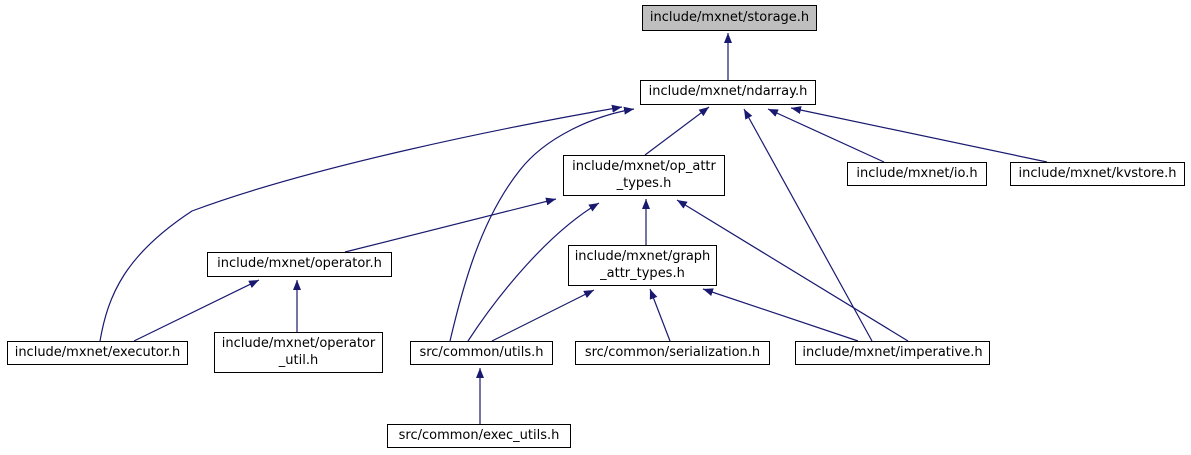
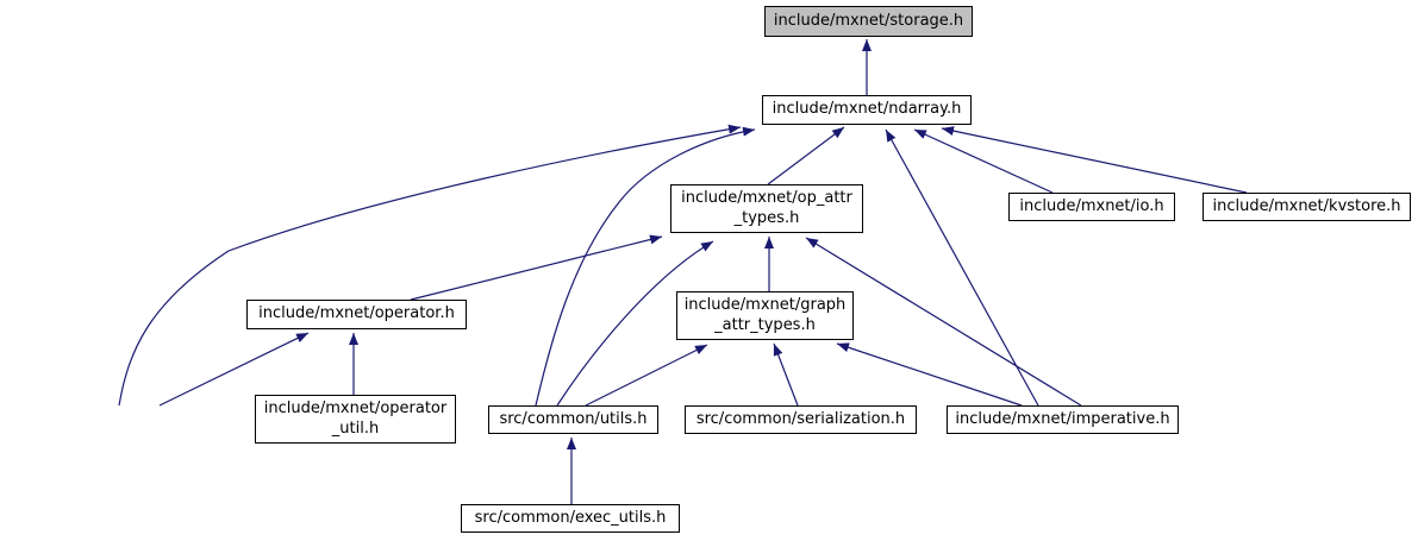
  include/mxnet/storage.h
  include/mxnet/ndarray.h
  include/mxnet/op_attr
  _types.h
  include/mxnet/io.h
  include/mxnet/kvstore.h
  include/mxnet/operator.h
  include/mxnet/graph
  _attr_types.h
- include/mxnet/executor.h
  include/mxnet/operator
  _util.h
  src/common/utils.h
  src/common/serialization.h
  include/mxnet/imperative.h
  src/common/exec_utils.h
